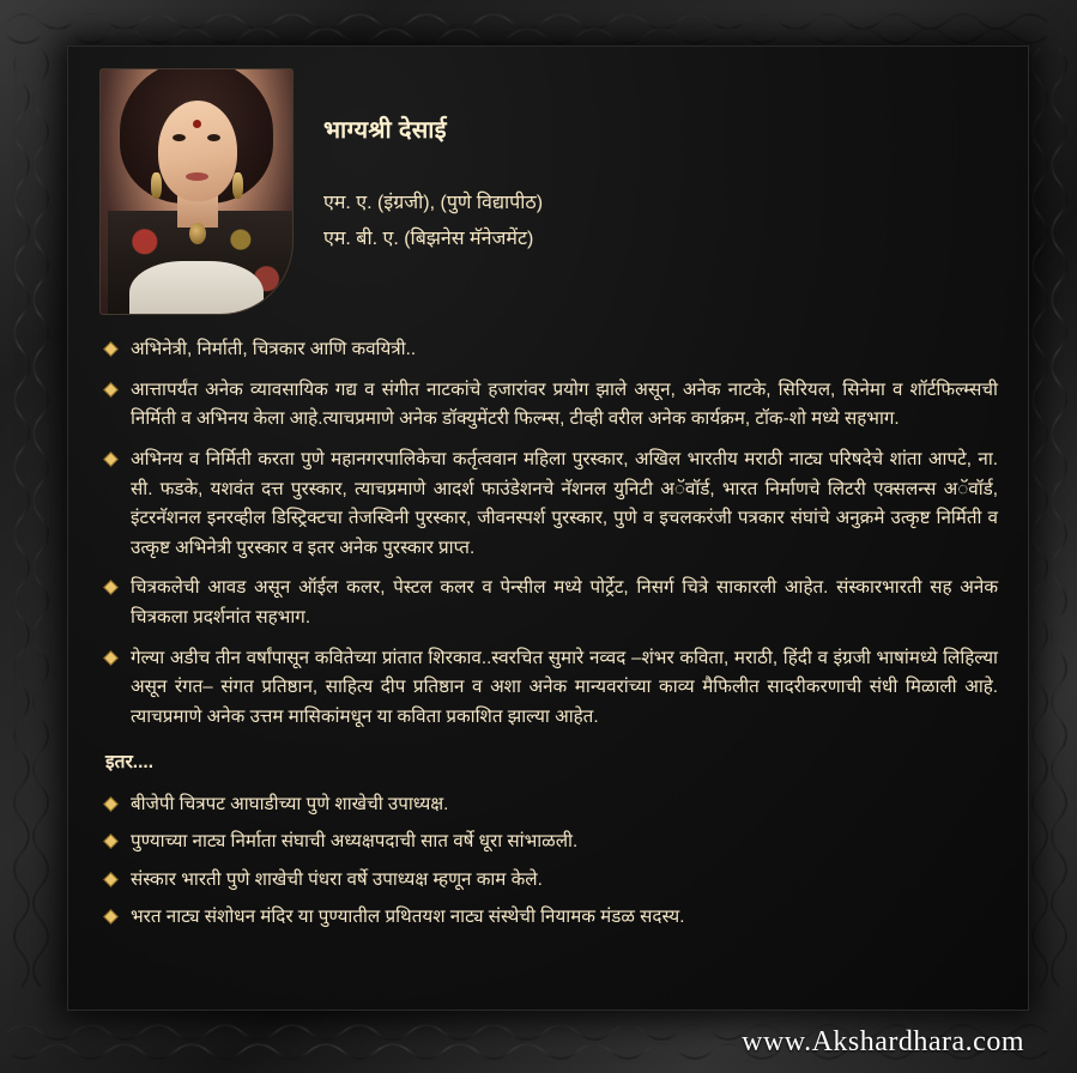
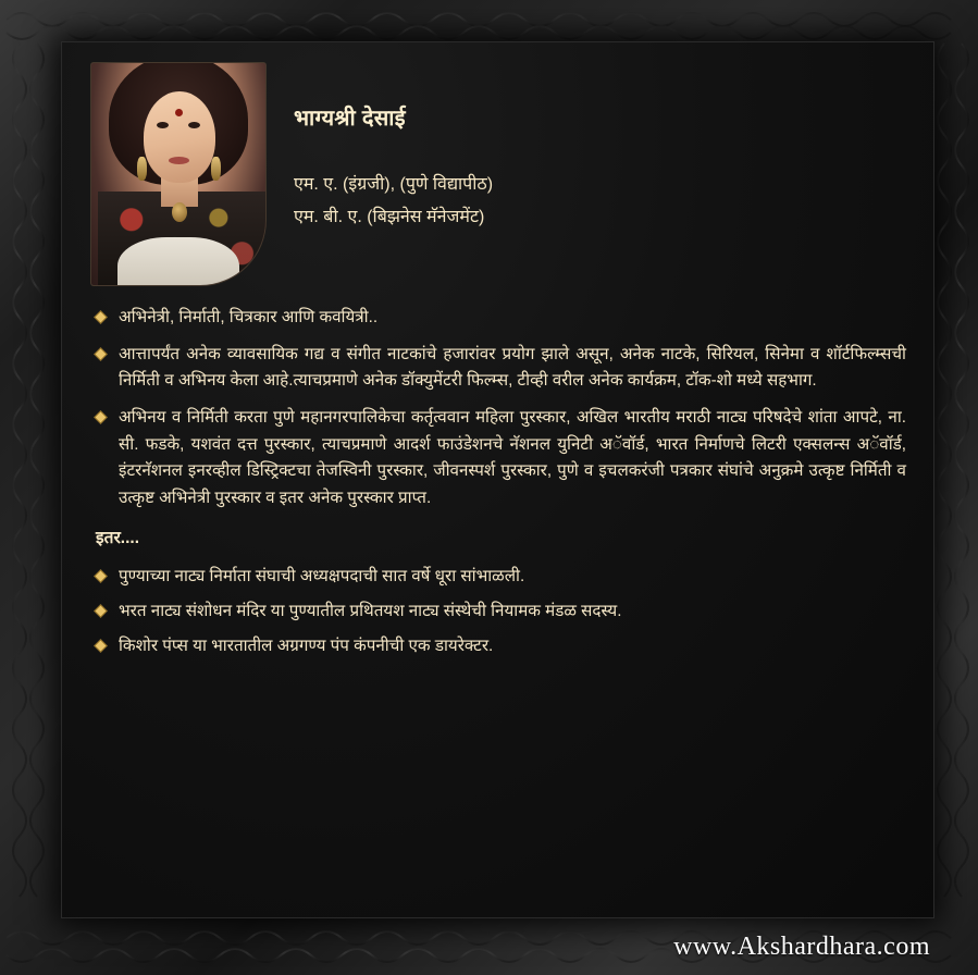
  भाग्यश्री देसाई
  एम. ए. (इंग्रजी), (पुणे विद्यापीठ)
  एम. बी. ए. (बिझनेस मॅनेजमेंट)
  अभिनेत्री, निर्माती, चित्रकार आणि कवयित्री..
  आत्तापर्यंत अनेक व्यावसायिक गद्य व संगीत नाटकांचे हजारांवर प्रयोग झाले असून, अनेक नाटके, सिरियल, सिनेमा व शॉर्टफिल्म्सची निर्मिती व अभिनय केला आहे.त्याचप्रमाणे अनेक डॉक्युमेंटरी फिल्म्स, टीव्ही वरील अनेक कार्यक्रम, टॉक-शो मध्ये सहभाग.
  अभिनय व निर्मिती करता पुणे महानगरपालिकेचा कर्तृत्ववान महिला पुरस्कार, अखिल भारतीय मराठी नाट्य परिषदेचे शांता आपटे, ना. सी. फडके, यशवंत दत्त पुरस्कार, त्याचप्रमाणे आदर्श फाउंडेशनचे नॅशनल युनिटी अॅवॉर्ड, भारत निर्माणचे लिटरी एक्सलन्स अॅवॉर्ड, इंटरनॅशनल इनरव्हील डिस्ट्रिक्टचा तेजस्विनी पुरस्कार, जीवनस्पर्श पुरस्कार, पुणे व इचलकरंजी पत्रकार संघांचे अनुक्रमे उत्कृष्ट निर्मिती व उत्कृष्ट अभिनेत्री पुरस्कार व इतर अनेक पुरस्कार प्राप्त.
- चित्रकलेची आवड असून ऑईल कलर, पेस्टल कलर व पेन्सील मध्ये पोर्ट्रेट, निसर्ग चित्रे साकारली आहेत. संस्कारभारती सह अनेक चित्रकला प्रदर्शनांत सहभाग.
- गेल्या अडीच तीन वर्षांपासून कवितेच्या प्रांतात शिरकाव..स्वरचित सुमारे नव्वद –शंभर कविता, मराठी, हिंदी व इंग्रजी भाषांमध्ये लिहिल्या असून रंगत– संगत प्रतिष्ठान, साहित्य दीप प्रतिष्ठान व अशा अनेक मान्यवरांच्या काव्य मैफिलीत सादरीकरणाची संधी मिळाली आहे. त्याचप्रमाणे अनेक उत्तम मासिकांमधून या कविता प्रकाशित झाल्या आहेत.
  इतर....
- बीजेपी चित्रपट आघाडीच्या पुणे शाखेची उपाध्यक्ष.
  पुण्याच्या नाट्य निर्माता संघाची अध्यक्षपदाची सात वर्षे धूरा सांभाळली.
- संस्कार भारती पुणे शाखेची पंधरा वर्षे उपाध्यक्ष म्हणून काम केले.
  भरत नाट्य संशोधन मंदिर या पुण्यातील प्रथितयश नाट्य संस्थेची नियामक मंडळ सदस्य.
+ किशोर पंप्स या भारतातील अग्रगण्य पंप कंपनीची एक डायरेक्टर.
  www.Akshardhara.com
